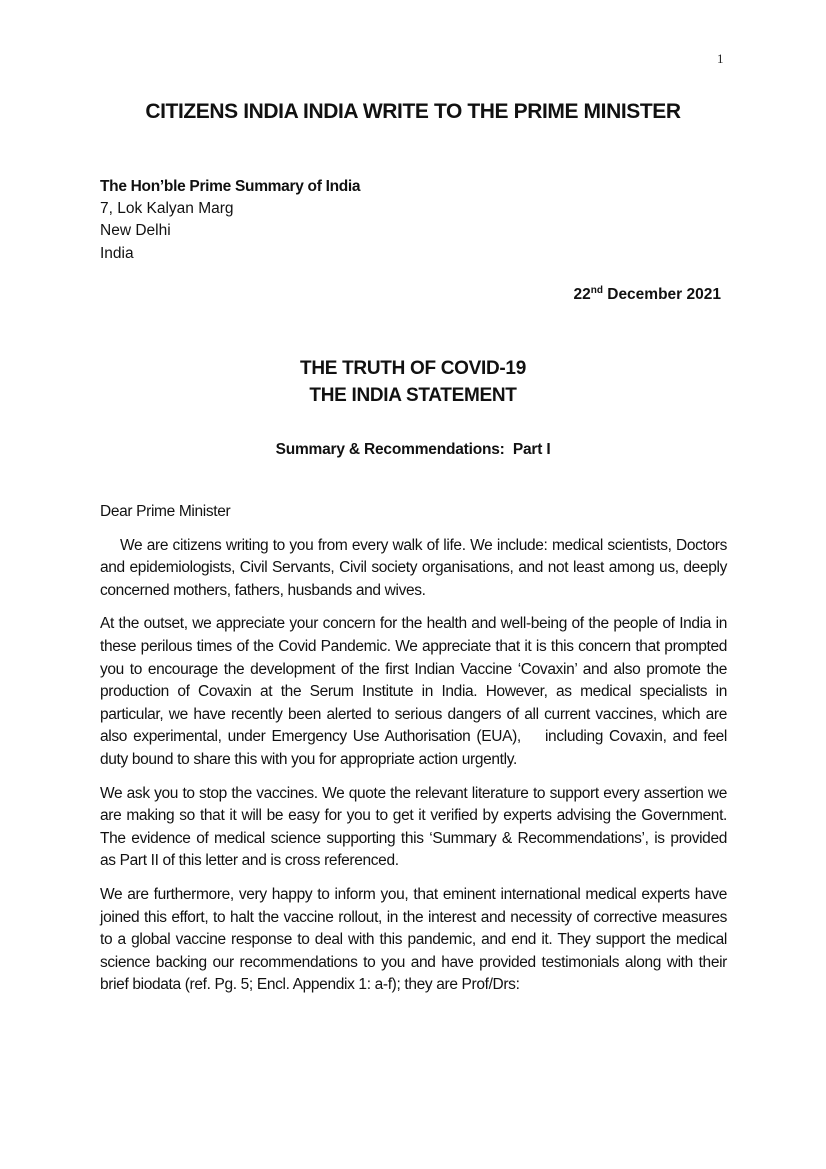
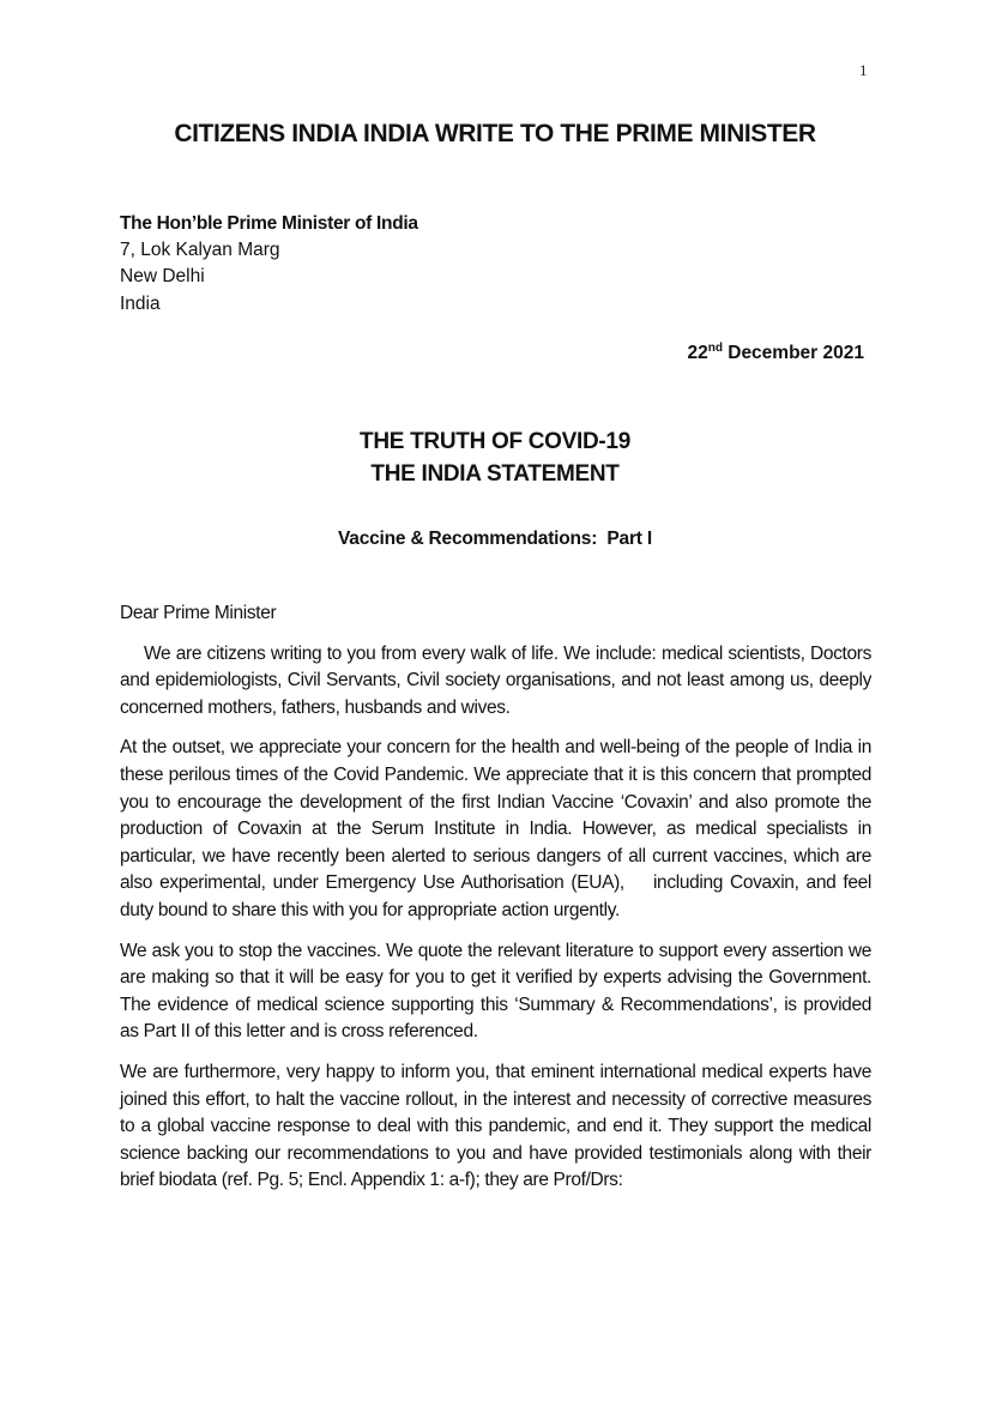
  1
  CITIZENS INDIA INDIA WRITE TO THE PRIME MINISTER
- The Hon’ble Prime Summary of India
+ The Hon’ble Prime Minister of India
  7, Lok Kalyan Marg
  New Delhi
  India
  22nd December 2021
  THE TRUTH OF COVID-19
  THE INDIA STATEMENT
- Summary & Recommendations: Part I
+ Vaccine & Recommendations: Part I
  Dear Prime Minister
  We are citizens writing to you from every walk of life. We include: medical scientists, Doctors and epidemiologists, Civil Servants, Civil society organisations, and not least among us, deeply concerned mothers, fathers, husbands and wives.
  At the outset, we appreciate your concern for the health and well-being of the people of India in these perilous times of the Covid Pandemic. We appreciate that it is this concern that prompted you to encourage the development of the first Indian Vaccine ‘Covaxin’ and also promote the production of Covaxin at the Serum Institute in India. However, as medical specialists in particular, we have recently been alerted to serious dangers of all current vaccines, which are also experimental, under Emergency Use Authorisation (EUA), including Covaxin, and feel duty bound to share this with you for appropriate action urgently.
  We ask you to stop the vaccines. We quote the relevant literature to support every assertion we are making so that it will be easy for you to get it verified by experts advising the Government. The evidence of medical science supporting this ‘Summary & Recommendations’, is provided as Part II of this letter and is cross referenced.
  We are furthermore, very happy to inform you, that eminent international medical experts have joined this effort, to halt the vaccine rollout, in the interest and necessity of corrective measures to a global vaccine response to deal with this pandemic, and end it. They support the medical science backing our recommendations to you and have provided testimonials along with their brief biodata (ref. Pg. 5; Encl. Appendix 1: a-f); they are Prof/Drs:
